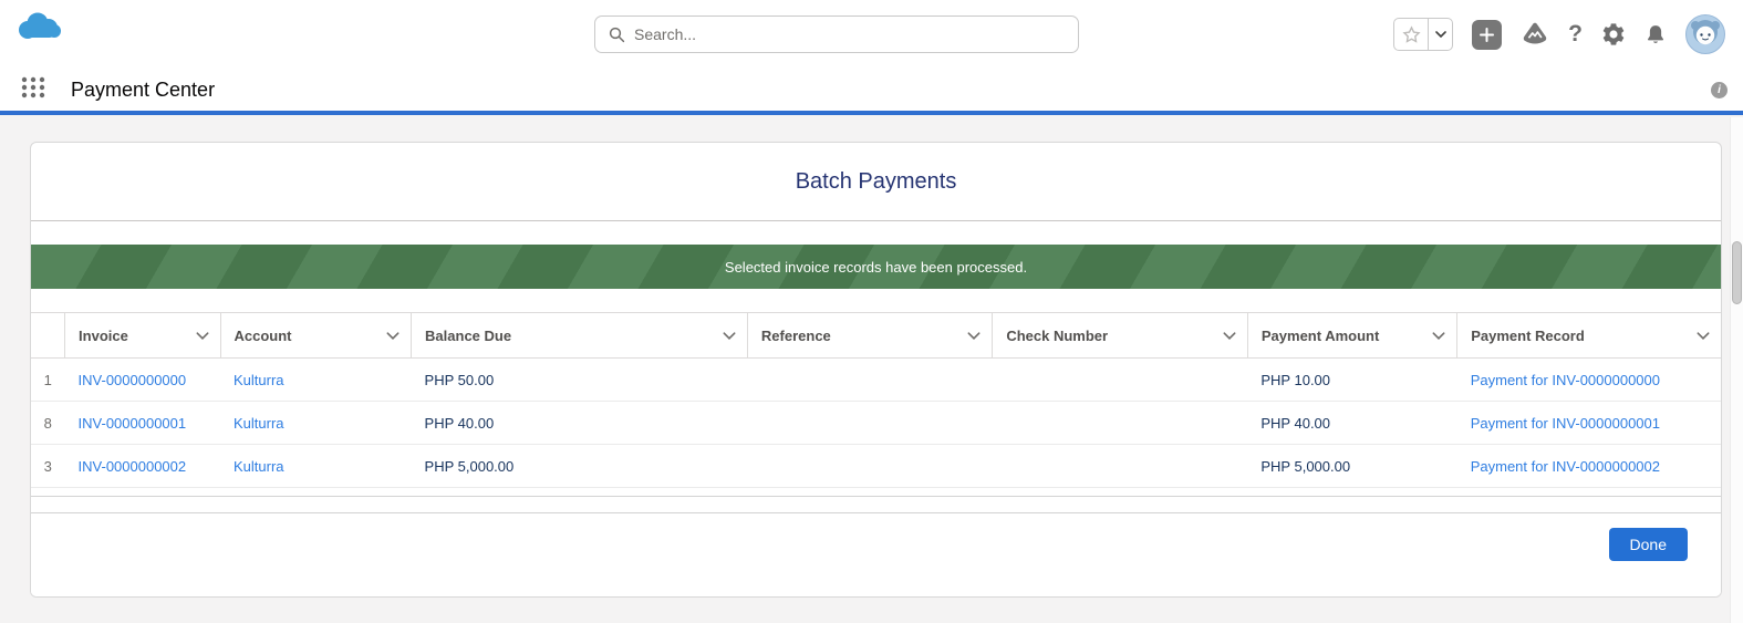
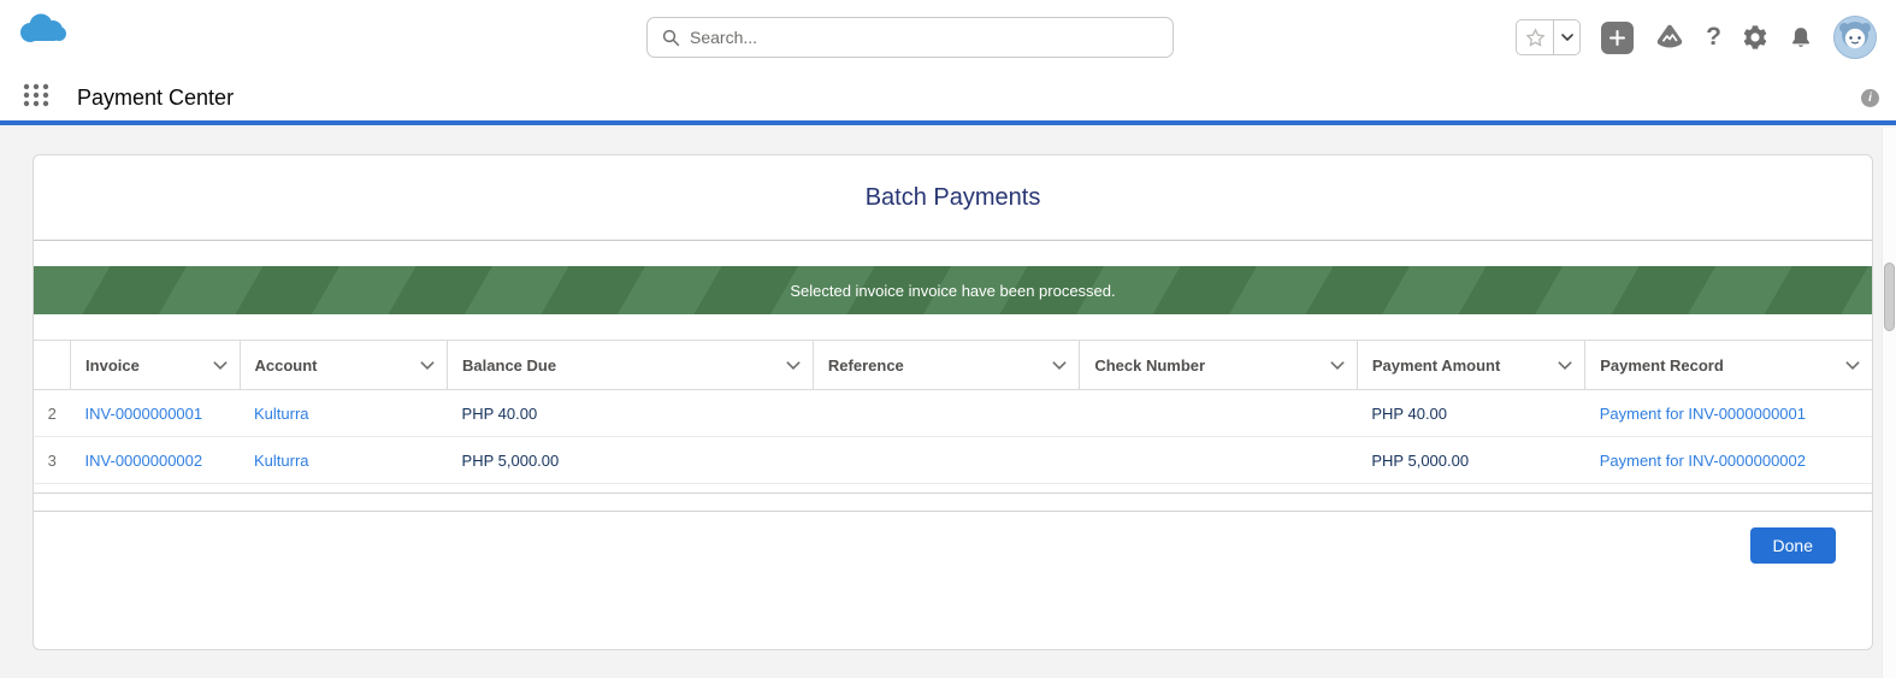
  Search...
  ?
  Payment Center
  i
  Batch Payments
- Selected invoice records have been processed.
+ Selected invoice invoice have been processed.
  	Invoice	Account	Balance Due	Reference	Check Number	Payment Amount	Payment Record
- 1	INV-0000000000	Kulturra	PHP 50.00			PHP 10.00	Payment for INV-0000000000
- 8	INV-0000000001	Kulturra	PHP 40.00			PHP 40.00	Payment for INV-0000000001
+ 2	INV-0000000001	Kulturra	PHP 40.00			PHP 40.00	Payment for INV-0000000001
  3	INV-0000000002	Kulturra	PHP 5,000.00			PHP 5,000.00	Payment for INV-0000000002
  Done
